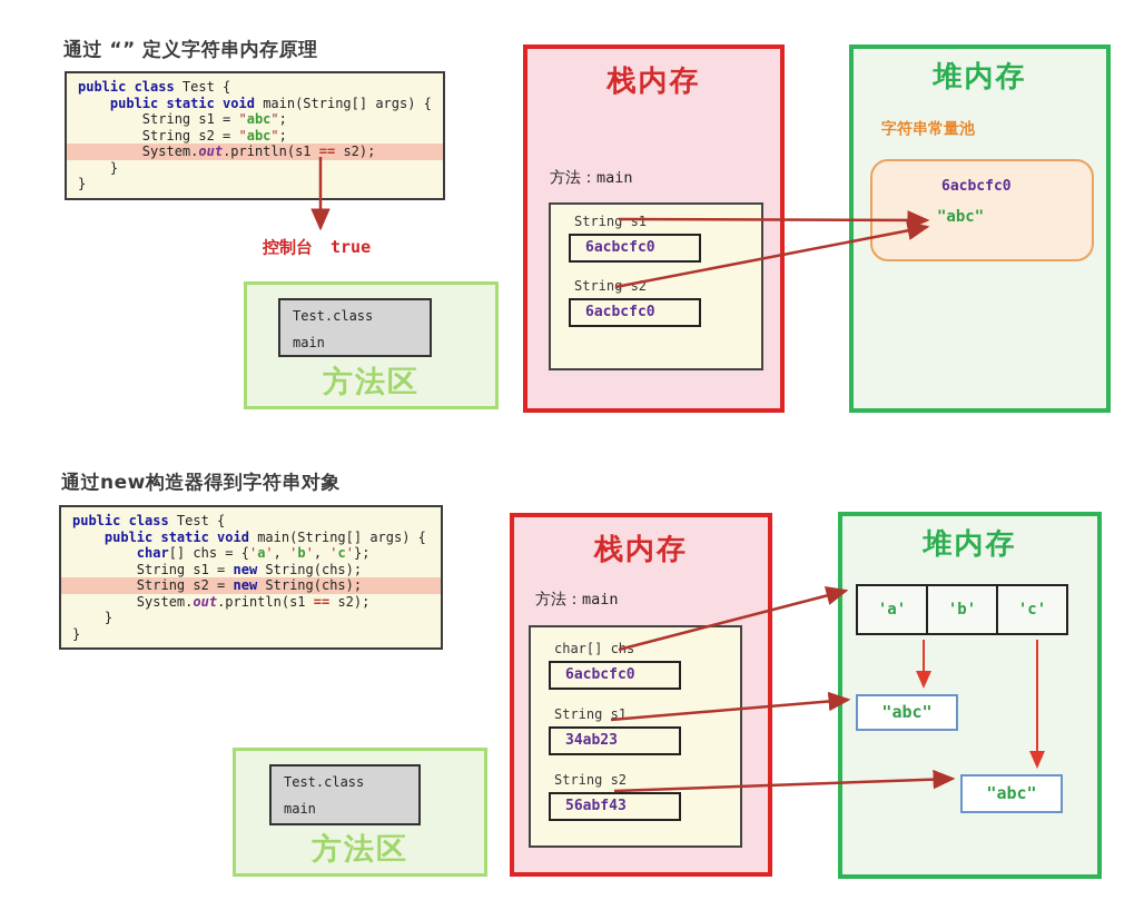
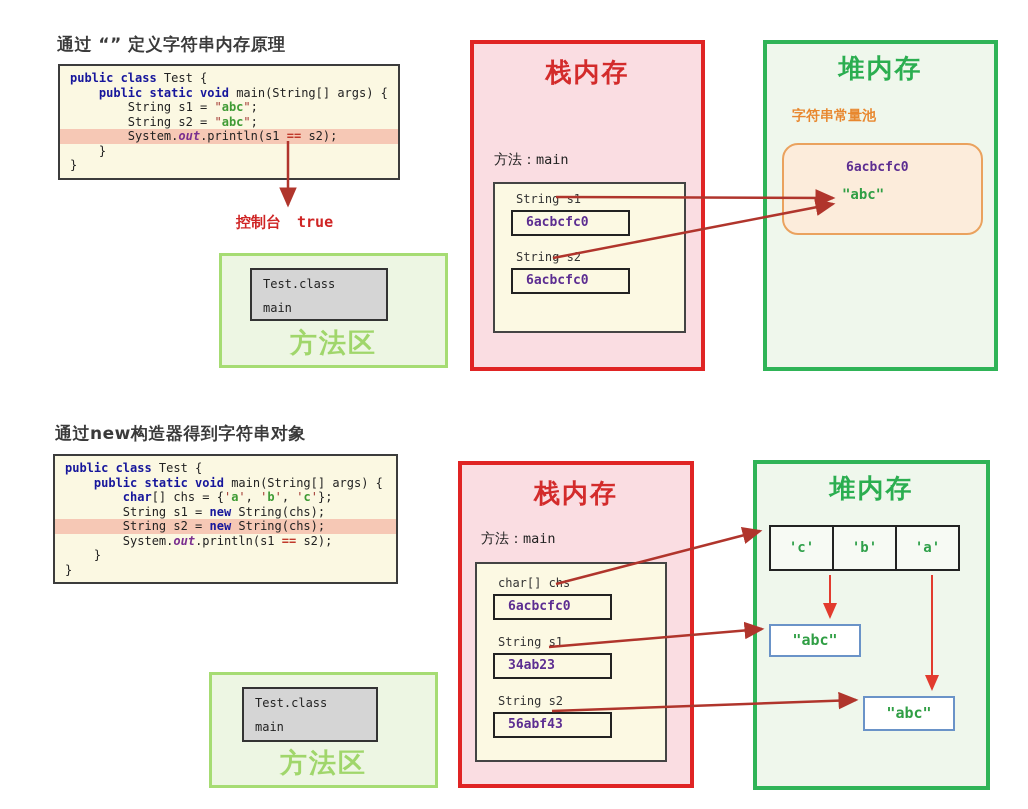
  通过 “” 定义字符串内存原理
  public class Test {
  public static void main(String[] args) {
  String s1 = "abc";
  String s2 = "abc";
  System.out.println(s1 == s2);
  }
  }
  控制台 true
  Test.class
  main
  方法区
  栈内存
  方法：main
  String s1
  6acbcfc0
  Strin s2
  6acbcfc0
  堆内存
  字符串常量池
  6acbcfc0
  "abc"
  通过new构造器得到字符串对象
  public class Test {
  public static void main(String[] args) {
  char[] chs = {'a', 'b', 'c'};
  String s1 = new String(chs);
  String s2 = new String(chs);
  System.out.println(s1 == s2);
  }
  }
  Test.class
  main
  方法区
  栈内存
  方法：main
  char[] cs
  6acbcfc0
  String s1
  34ab23
  String s2
  56abf43
  堆内存
- 'a'
+ 'c'
  'b'
- 'c'
+ 'a'
  "abc"
  "abc"
